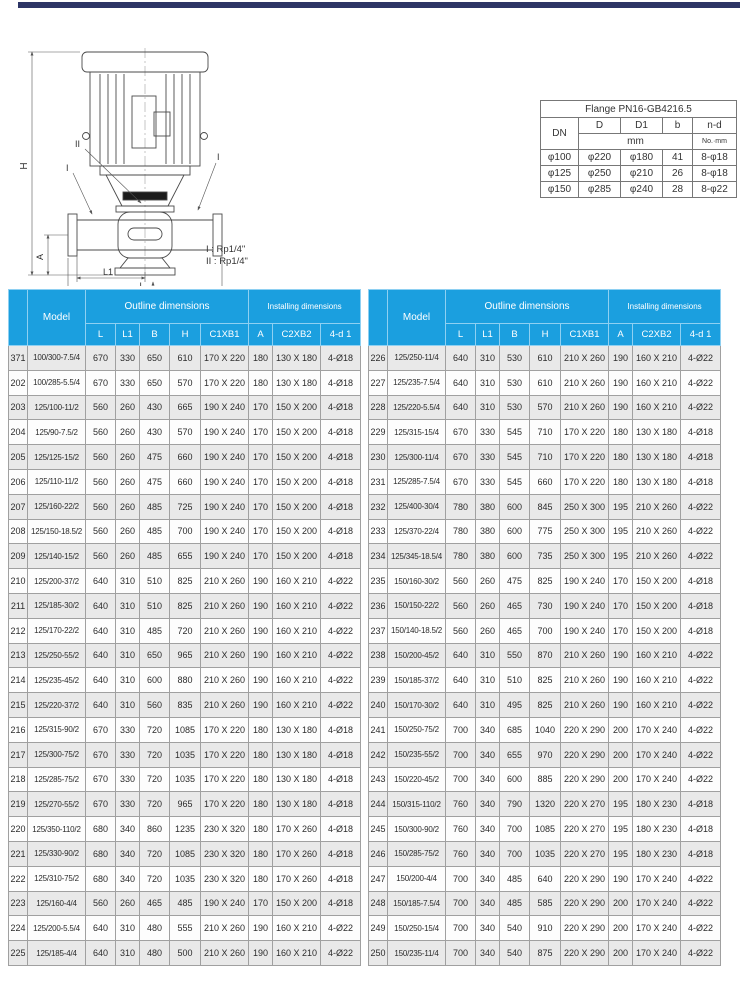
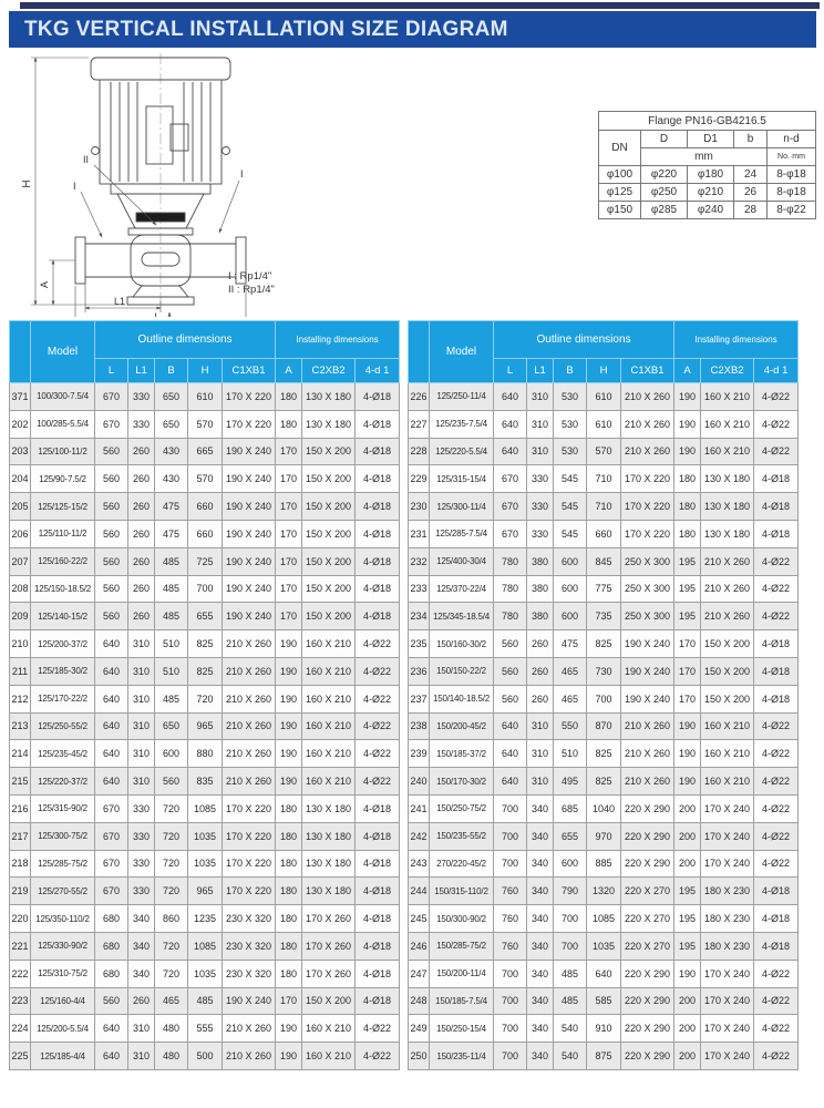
+ TKG VERTICAL INSTALLATION SIZE DIAGRAM
  L1
  II
  I
  I
  I : Rp1/4"
  II : Rp1/4"
  Flange PN16-GB4216.5
  DN	D	D1	b	n-d
- φ100	φ220	φ180	41	8-φ18
+ φ100	φ220	φ180	24	8-φ18
  φ125	φ250	φ210	26	8-φ18
  φ150	φ285	φ240	28	8-φ22
  	Model	Outline dimensions	Installing dimensions
  L	L1	B	H	C1XB1	A	C2XB2	4-d 1
  371	100/300-7.5/4	670	330	650	610	170 X 220	180	130 X 180	4-Ø18
  202	100/285-5.5/4	670	330	650	570	170 X 220	180	130 X 180	4-Ø18
  203	125/100-11/2	560	260	430	665	190 X 240	170	150 X 200	4-Ø18
  204	125/90-7.5/2	560	260	430	570	190 X 240	170	150 X 200	4-Ø18
  205	125/125-15/2	560	260	475	660	190 X 240	170	150 X 200	4-Ø18
  206	125/110-11/2	560	260	475	660	190 X 240	170	150 X 200	4-Ø18
  207	125/160-22/2	560	260	485	725	190 X 240	170	150 X 200	4-Ø18
  208	125/150-18.5/2	560	260	485	700	190 X 240	170	150 X 200	4-Ø18
  209	125/140-15/2	560	260	485	655	190 X 240	170	150 X 200	4-Ø18
  210	125/200-37/2	640	310	510	825	210 X 260	190	160 X 210	4-Ø22
  211	125/185-30/2	640	310	510	825	210 X 260	190	160 X 210	4-Ø22
  212	125/170-22/2	640	310	485	720	210 X 260	190	160 X 210	4-Ø22
  213	125/250-55/2	640	310	650	965	210 X 260	190	160 X 210	4-Ø22
  214	125/235-45/2	640	310	600	880	210 X 260	190	160 X 210	4-Ø22
  215	125/220-37/2	640	310	560	835	210 X 260	190	160 X 210	4-Ø22
  216	125/315-90/2	670	330	720	1085	170 X 220	180	130 X 180	4-Ø18
  217	125/300-75/2	670	330	720	1035	170 X 220	180	130 X 180	4-Ø18
  218	125/285-75/2	670	330	720	1035	170 X 220	180	130 X 180	4-Ø18
  219	125/270-55/2	670	330	720	965	170 X 220	180	130 X 180	4-Ø18
  220	125/350-110/2	680	340	860	1235	230 X 320	180	170 X 260	4-Ø18
  221	125/330-90/2	680	340	720	1085	230 X 320	180	170 X 260	4-Ø18
  222	125/310-75/2	680	340	720	1035	230 X 320	180	170 X 260	4-Ø18
  223	125/160-4/4	560	260	465	485	190 X 240	170	150 X 200	4-Ø18
  224	125/200-5.5/4	640	310	480	555	210 X 260	190	160 X 210	4-Ø22
  225	125/185-4/4	640	310	480	500	210 X 260	190	160 X 210	4-Ø22
  	Model	Outline dimensions	Installing dimensions
  L	L1	B	H	C1XB1	A	C2XB2	4-d 1
  226	125/250-11/4	640	310	530	610	210 X 260	190	160 X 210	4-Ø22
  227	125/235-7.5/4	640	310	530	610	210 X 260	190	160 X 210	4-Ø22
  228	125/220-5.5/4	640	310	530	570	210 X 260	190	160 X 210	4-Ø22
  229	125/315-15/4	670	330	545	710	170 X 220	180	130 X 180	4-Ø18
  230	125/300-11/4	670	330	545	710	170 X 220	180	130 X 180	4-Ø18
  231	125/285-7.5/4	670	330	545	660	170 X 220	180	130 X 180	4-Ø18
  232	125/400-30/4	780	380	600	845	250 X 300	195	210 X 260	4-Ø22
  233	125/370-22/4	780	380	600	775	250 X 300	195	210 X 260	4-Ø22
  234	125/345-18.5/4	780	380	600	735	250 X 300	195	210 X 260	4-Ø22
  235	150/160-30/2	560	260	475	825	190 X 240	170	150 X 200	4-Ø18
  236	150/150-22/2	560	260	465	730	190 X 240	170	150 X 200	4-Ø18
  237	150/140-18.5/2	560	260	465	700	190 X 240	170	150 X 200	4-Ø18
  238	150/200-45/2	640	310	550	870	210 X 260	190	160 X 210	4-Ø22
  239	150/185-37/2	640	310	510	825	210 X 260	190	160 X 210	4-Ø22
  240	150/170-30/2	640	310	495	825	210 X 260	190	160 X 210	4-Ø22
  241	150/250-75/2	700	340	685	1040	220 X 290	200	170 X 240	4-Ø22
  242	150/235-55/2	700	340	655	970	220 X 290	200	170 X 240	4-Ø22
- 243	150/220-45/2	700	340	600	885	220 X 290	200	170 X 240	4-Ø22
+ 243	270/220-45/2	700	340	600	885	220 X 290	200	170 X 240	4-Ø22
  244	150/315-110/2	760	340	790	1320	220 X 270	195	180 X 230	4-Ø18
  245	150/300-90/2	760	340	700	1085	220 X 270	195	180 X 230	4-Ø18
  246	150/285-75/2	760	340	700	1035	220 X 270	195	180 X 230	4-Ø18
- 247	150/200-4/4	700	340	485	640	220 X 290	190	170 X 240	4-Ø22
+ 247	150/200-11/4	700	340	485	640	220 X 290	190	170 X 240	4-Ø22
  248	150/185-7.5/4	700	340	485	585	220 X 290	200	170 X 240	4-Ø22
  249	150/250-15/4	700	340	540	910	220 X 290	200	170 X 240	4-Ø22
  250	150/235-11/4	700	340	540	875	220 X 290	200	170 X 240	4-Ø22
